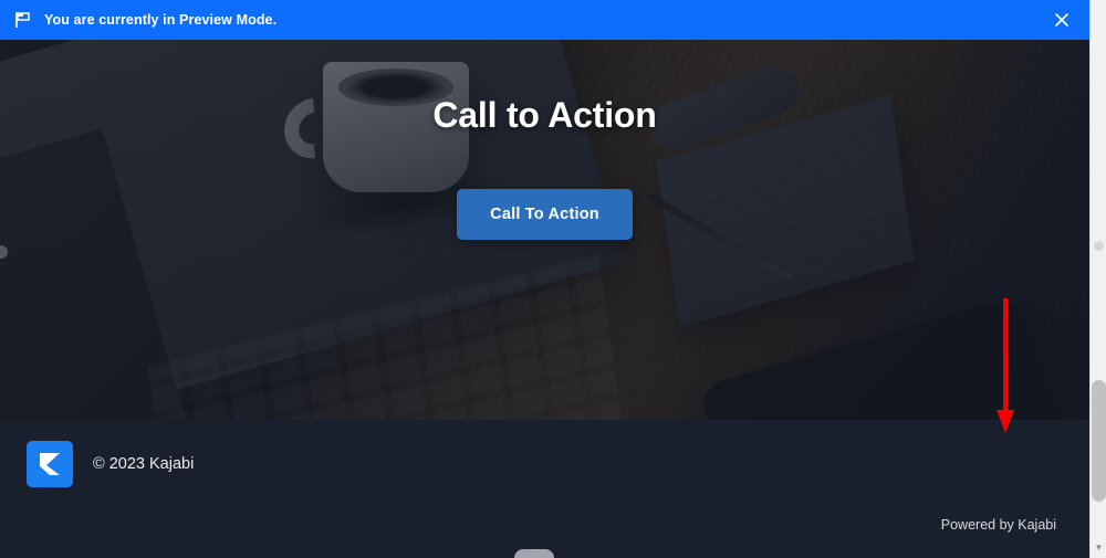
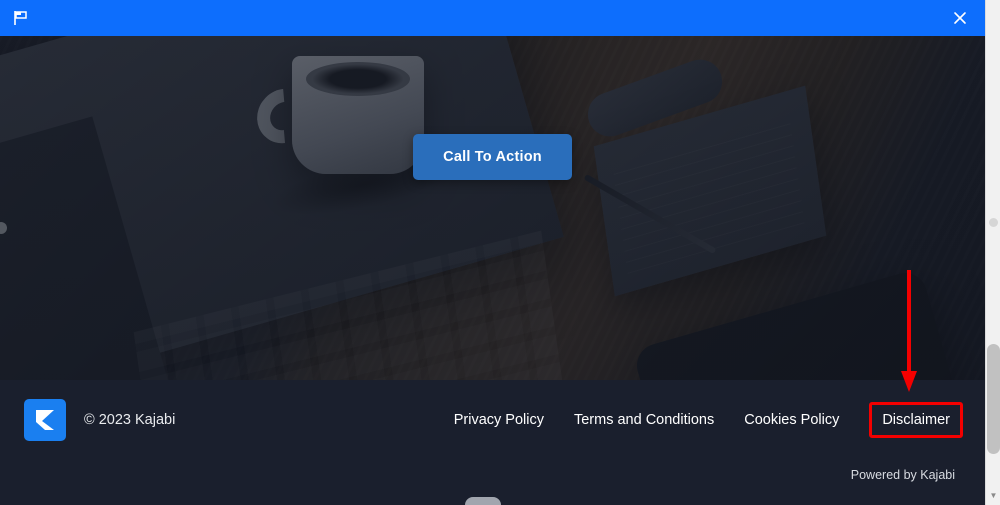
- You are currently in Preview Mode.
- Call to Action
  Call To Action
  © 2023 Kajabi
+ Privacy Policy
+ Terms and Conditions
+ Cookies Policy
+ Disclaimer
  Powered by Kajabi
  ▼
